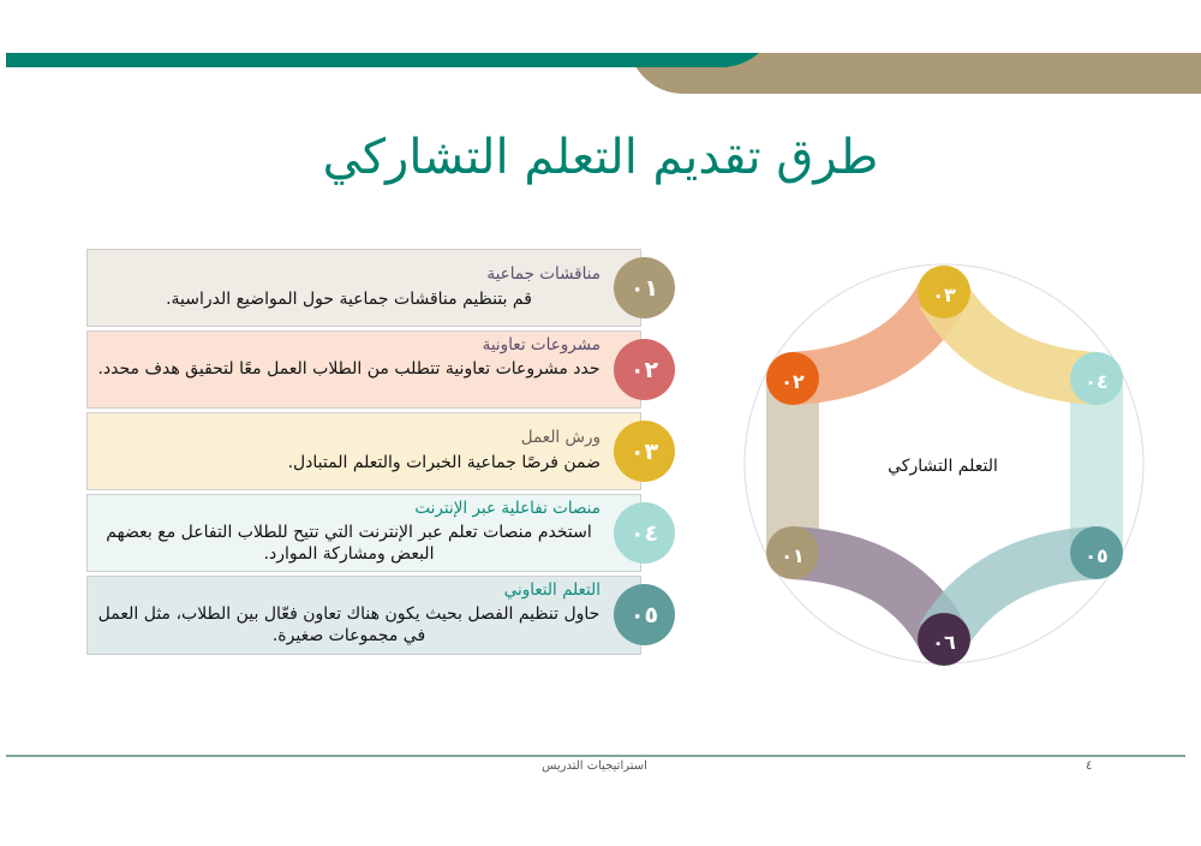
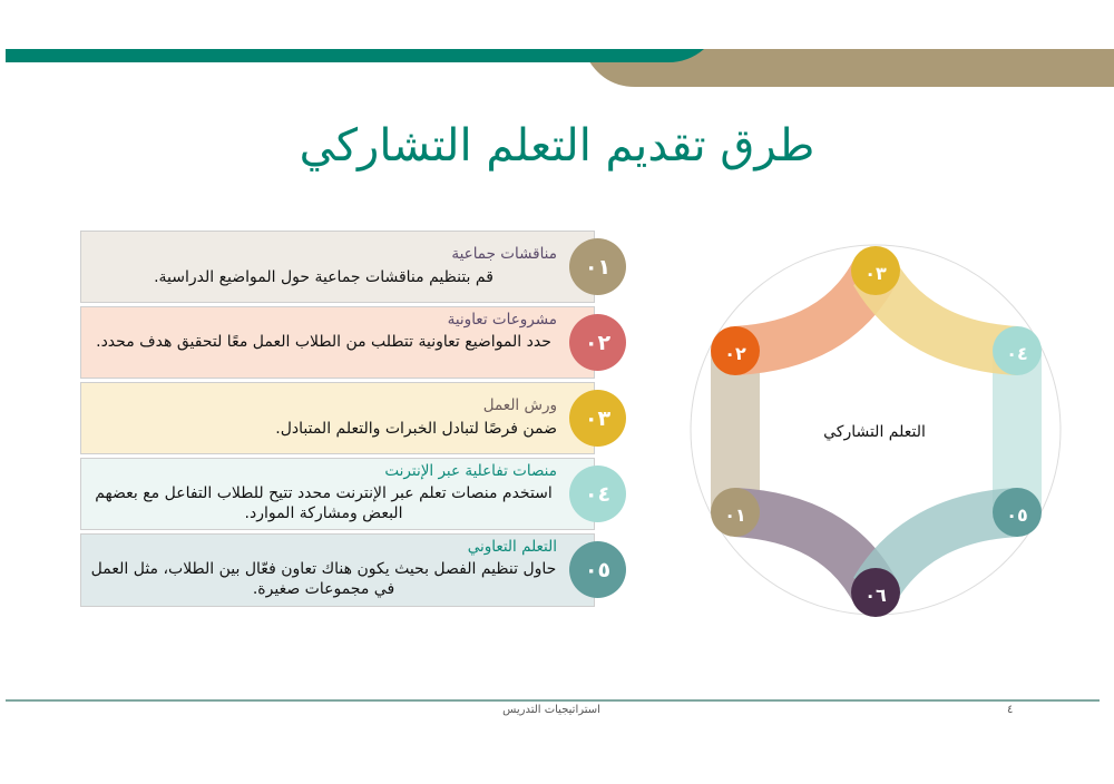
  طرق تقديم التعلم التشاركي
  مناقشات جماعية
  قم بتنظيم مناقشات جماعية حول المواضيع الدراسية.
  مشروعات تعاونية
- حدد مشروعات تعاونية تتطلب من الطلاب العمل معًا لتحقيق هدف محدد.
+ حدد المواضيع تعاونية تتطلب من الطلاب العمل معًا لتحقيق هدف محدد.
  ورش العمل
- ضمن فرصًا جماعية الخبرات والتعلم المتبادل.
+ ضمن فرصًا لتبادل الخبرات والتعلم المتبادل.
  منصات تفاعلية عبر الإنترنت
- استخدم منصات تعلم عبر الإنترنت التي تتيح للطلاب التفاعل مع بعضهم البعض ومشاركة الموارد.
+ استخدم منصات تعلم عبر الإنترنت محدد تتيح للطلاب التفاعل مع بعضهم البعض ومشاركة الموارد.
  التعلم التعاوني
  حاول تنظيم الفصل بحيث يكون هناك تعاون فعّال بين الطلاب، مثل العمل في مجموعات صغيرة.
  ٠١
  ٠٢
  ٠٣
  ٠٤
  ٠٥
  ٠١
  ٠٢
  ٠٣
  ٠٤
  ٠٥
  ٠٦
  التعلم التشاركي
  استراتيجيات التدريس
  ٤
